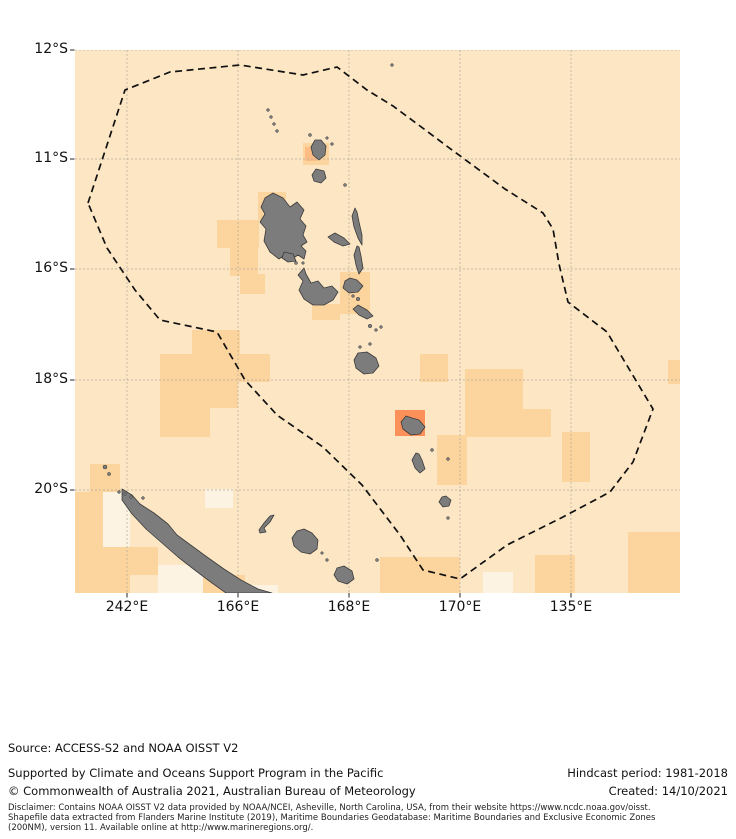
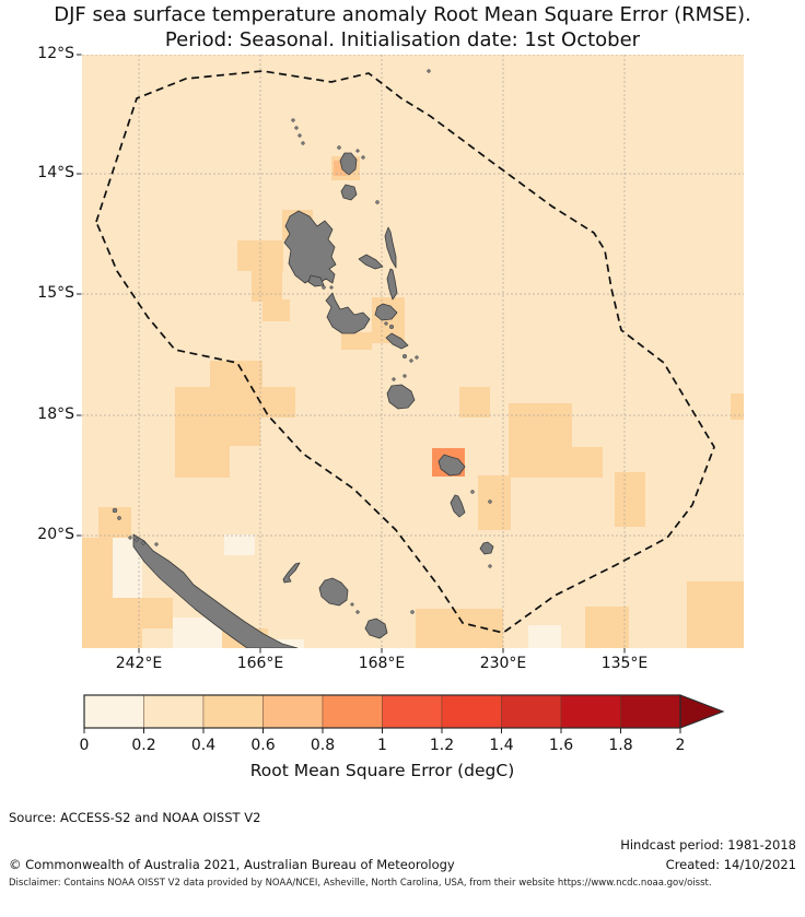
+ DJF sea surface temperature anomaly Root Mean Square Error (RMSE).
+ Period: Seasonal. Initialisation date: 1st October
  12°S
- 11°S
+ 14°S
- 16°S
+ 15°S
  18°S
  20°S
  242°E
  166°E
  168°E
- 170°E
+ 230°E
  135°E
+ 0
+ 0.2
+ 0.4
+ 0.6
+ 0.8
+ 1
+ 1.2
+ 1.4
+ 1.6
+ 1.8
+ 2
+ Root Mean Square Error (degC)
  Source: ACCESS-S2 and NOAA OISST V2
- Supported by Climate and Oceans Support Program in the Pacific
  © Commonwealth of Australia 2021, Australian Bureau of Meteorology
  Hindcast period: 1981-2018
  Created: 14/10/2021
  Disclaimer: Contains NOAA OISST V2 data provided by NOAA/NCEI, Asheville, North Carolina, USA, from their website https://www.ncdc.noaa.gov/oisst.
- Shapefile data extracted from Flanders Marine Institute (2019), Maritime Boundaries Geodatabase: Maritime Boundaries and Exclusive Economic Zones
- (200NM), version 11. Available online at http://www.marineregions.org/.
